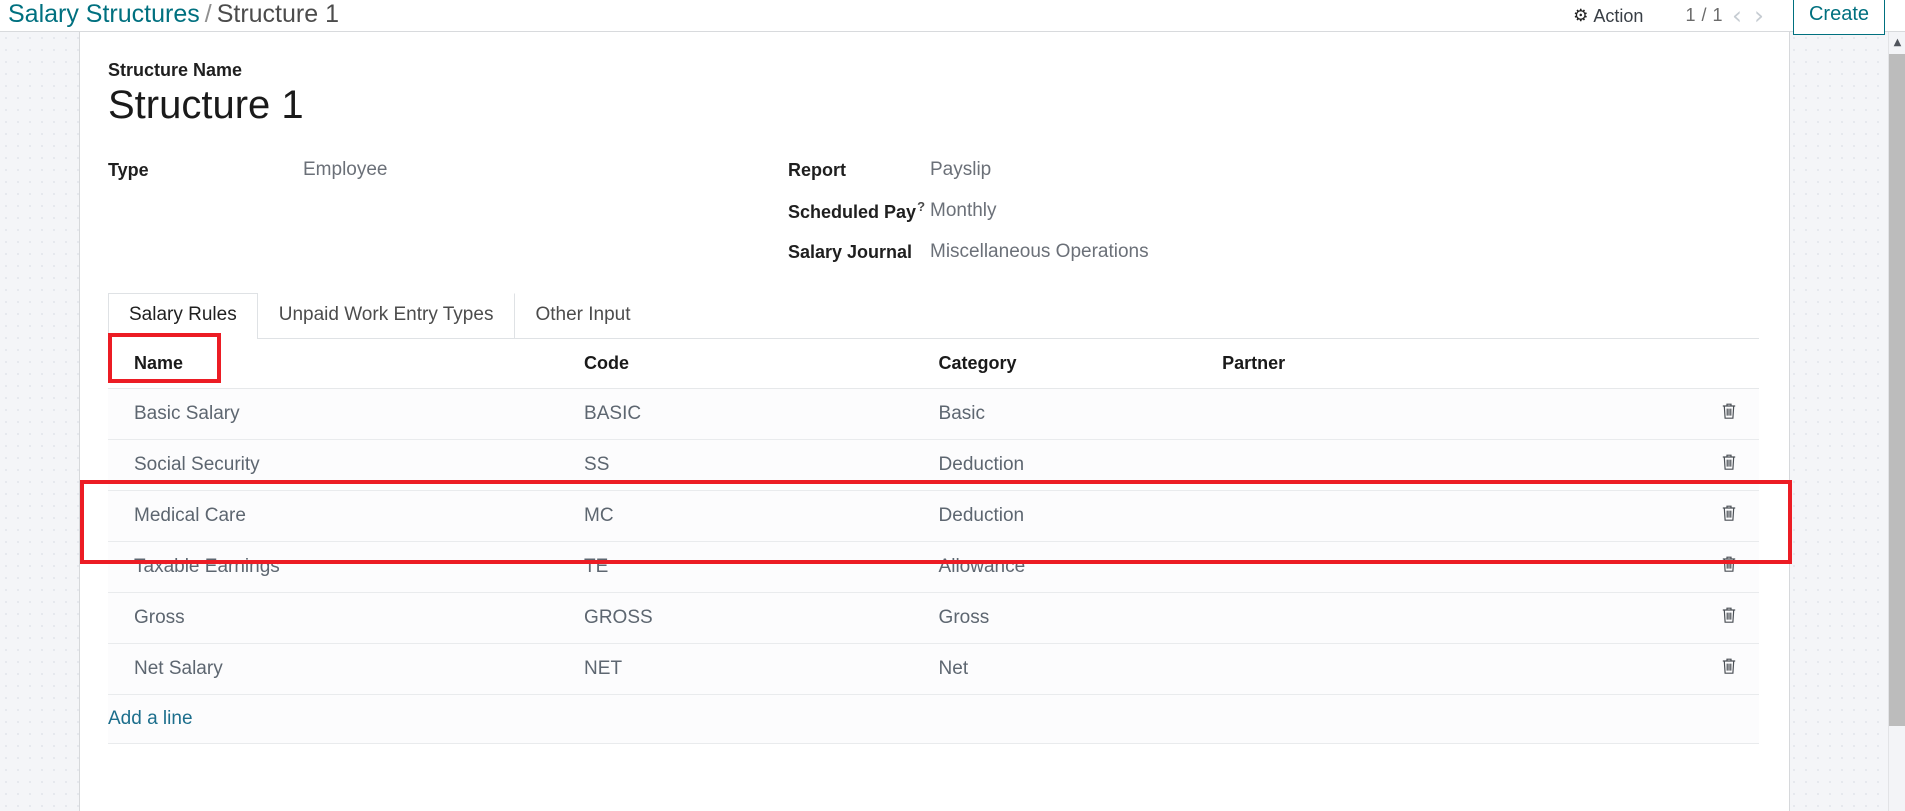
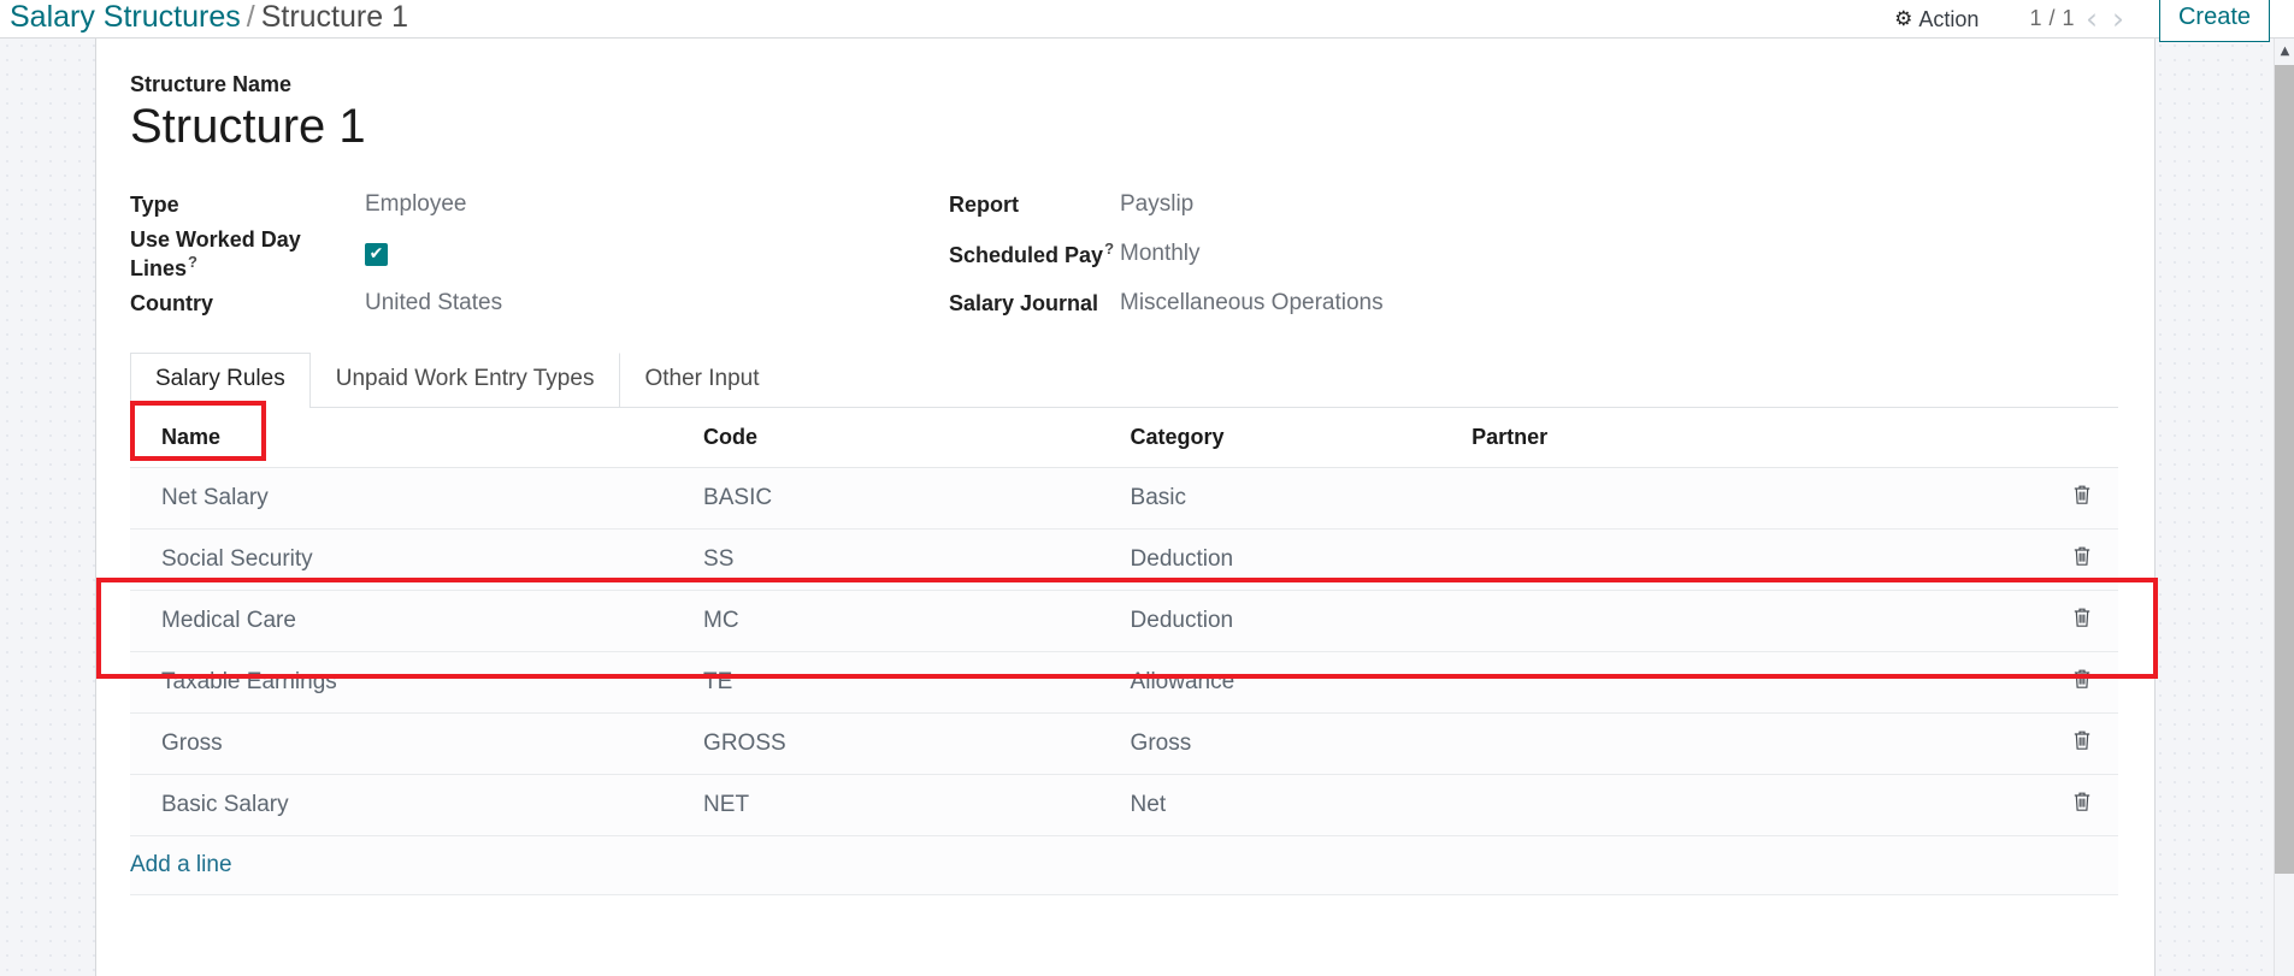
  Salary Structures / Structure 1
  ⚙
  Action
  1 / 1
  ‹
  ›
  Create
  Structure Name
  Structure 1
  Type
  Employee
+ Use Worked Day Lines?
+ ✔
+ Country
+ United States
  Report
  Payslip
  Scheduled Pay?
  Monthly
  Salary Journal
  Miscellaneous Operations
  Salary Rules
  Unpaid Work Entry Types
  Other Input
  Name	Code	Category	Partner
- Basic Salary	BASIC	Basic
+ Net Salary	BASIC	Basic
  Social Security	SS	Deduction
  Medical Care	MC	Deduction
  Taxable Earnings	TE	Allowance
  Gross	GROSS	Gross
- Net Salary	NET	Net
+ Basic Salary	NET	Net
  Add a line
  ▲
